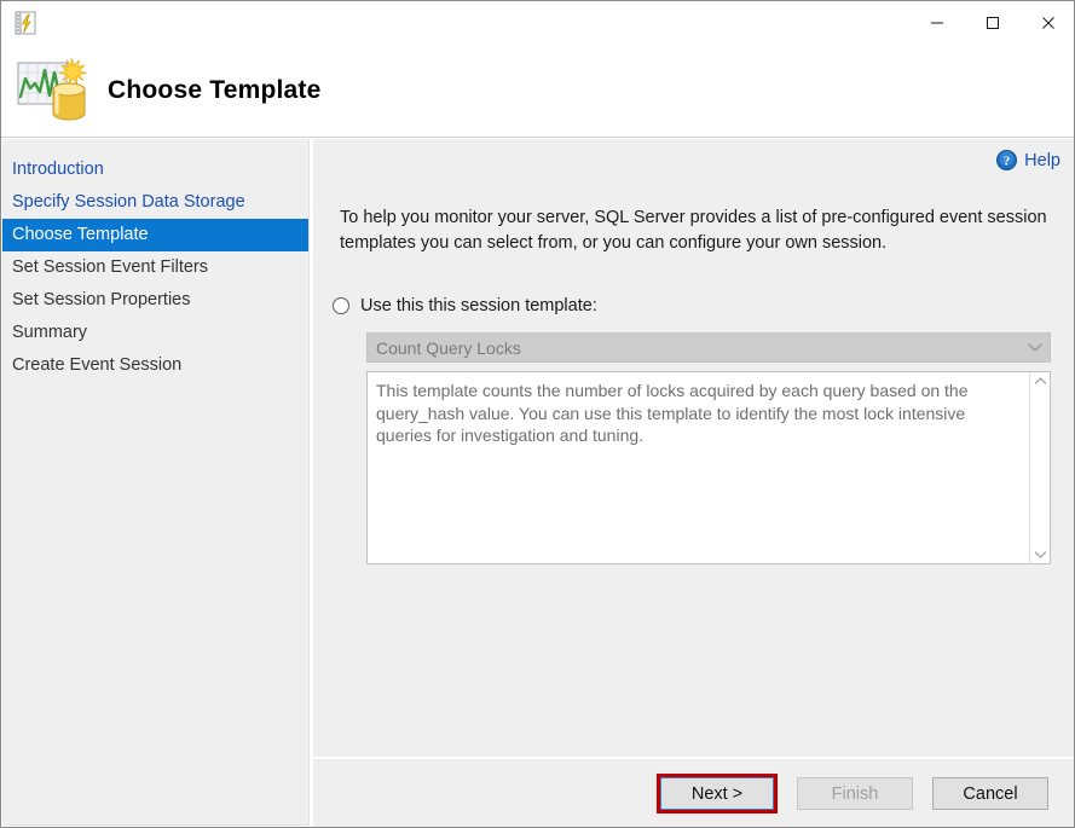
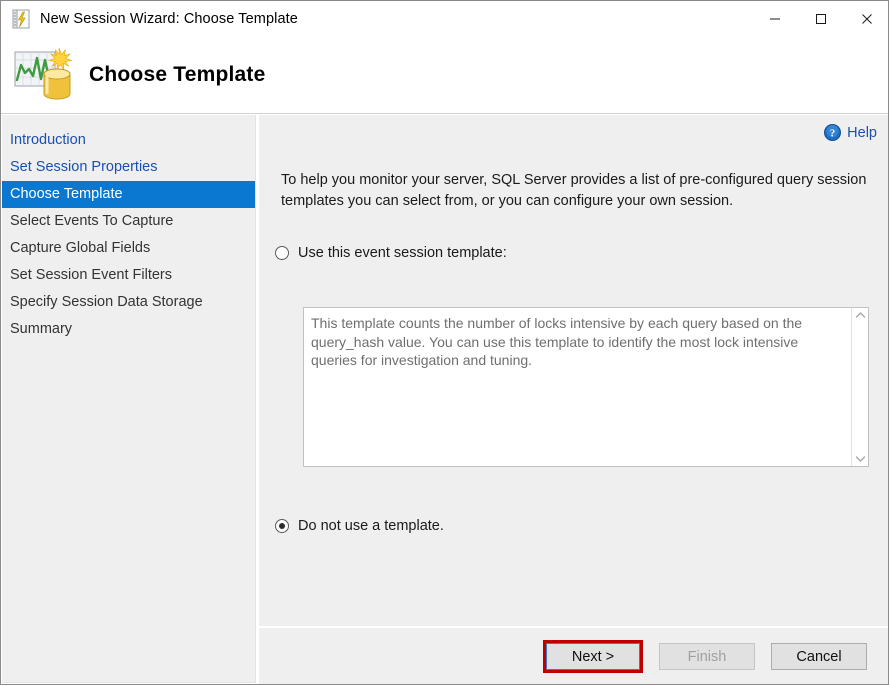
+ New Session Wizard: Choose Template
  Choose Template
  Introduction
- Specify Session Data Storage
+ Set Session Properties
  Choose Template
+ Select Events To Capture
+ Capture Global Fields
  Set Session Event Filters
- Set Session Properties
+ Specify Session Data Storage
  Summary
- Create Event Session
  ?
  Help
- To help you monitor your server, SQL Server provides a list of pre-configured event session templates you can select from, or you can configure your own session.
+ To help you monitor your server, SQL Server provides a list of pre-configured query session templates you can select from, or you can configure your own session.
- Use this this session template:
+ Use this event session template:
- Count Query Locks
- This template counts the number of locks acquired by each query based on the query_hash value. You can use this template to identify the most lock intensive queries for investigation and tuning.
+ This template counts the number of locks intensive by each query based on the query_hash value. You can use this template to identify the most lock intensive queries for investigation and tuning.
+ Do not use a template.
  Next >
  Finish
  Cancel
